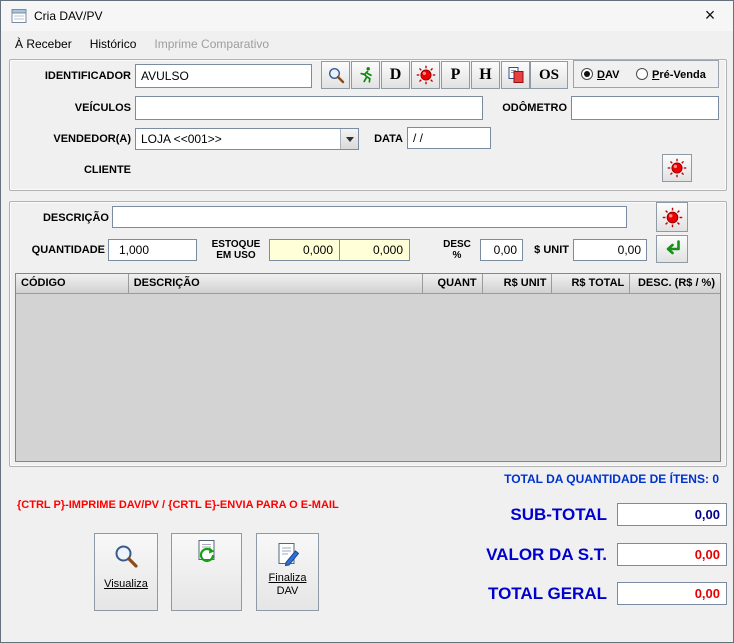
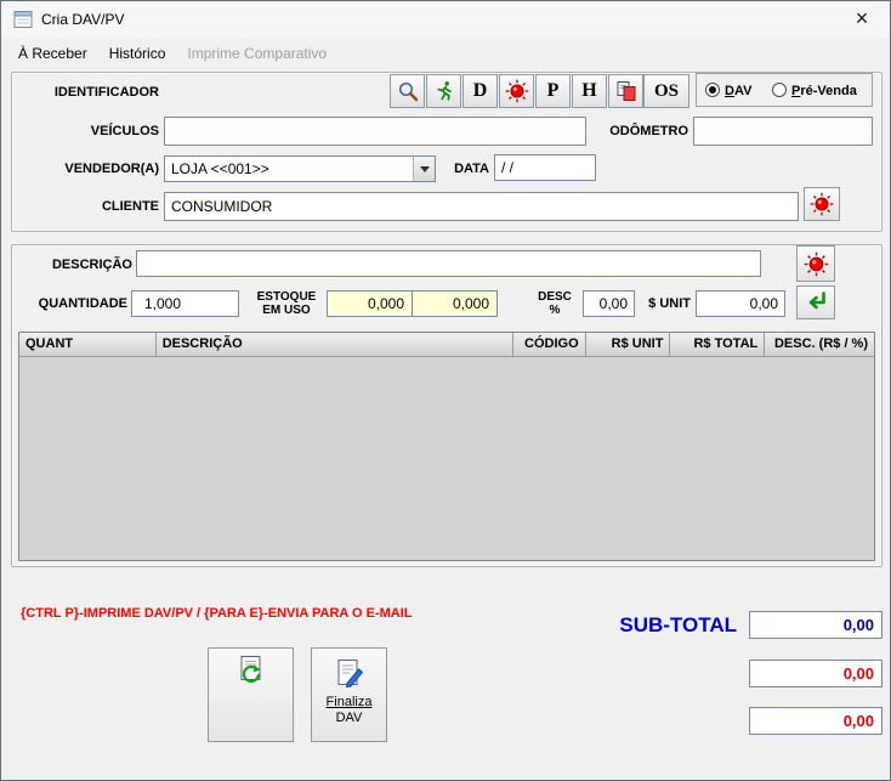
  Cria DAV/PV
  ×
  À Receber
  Histórico
  Imprime Comparativo
  IDENTIFICADOR
- AVULSO
  D
  P
  H
  OS
  DAV
  Pré-Venda
  VEÍCULOS
  ODÔMETRO
  VENDEDOR(A)
  LOJA <<001>>
  DATA
  / /
  CLIENTE
+ CONSUMIDOR
  DESCRIÇÃO
  QUANTIDADE
  1,000
  ESTOQUE
  EM USO
  0,000
  0,000
  DESC
  %
  0,00
  $ UNIT
  0,00
- CÓDIGO
+ QUANT
  DESCRIÇÃO
- QUANT
+ CÓDIGO
  R$ UNIT
  R$ TOTAL
  DESC. (R$ / %)
- TOTAL DA QUANTIDADE DE ÍTENS: 0
- {CTRL P}-IMPRIME DAV/PV / {CRTL E}-ENVIA PARA O E-MAIL
+ {CTRL P}-IMPRIME DAV/PV / {PARA E}-ENVIA PARA O E-MAIL
- Visualiza
  Finaliza
  DAV
  SUB-TOTAL
  0,00
- VALOR DA S.T.
  0,00
- TOTAL GERAL
  0,00
